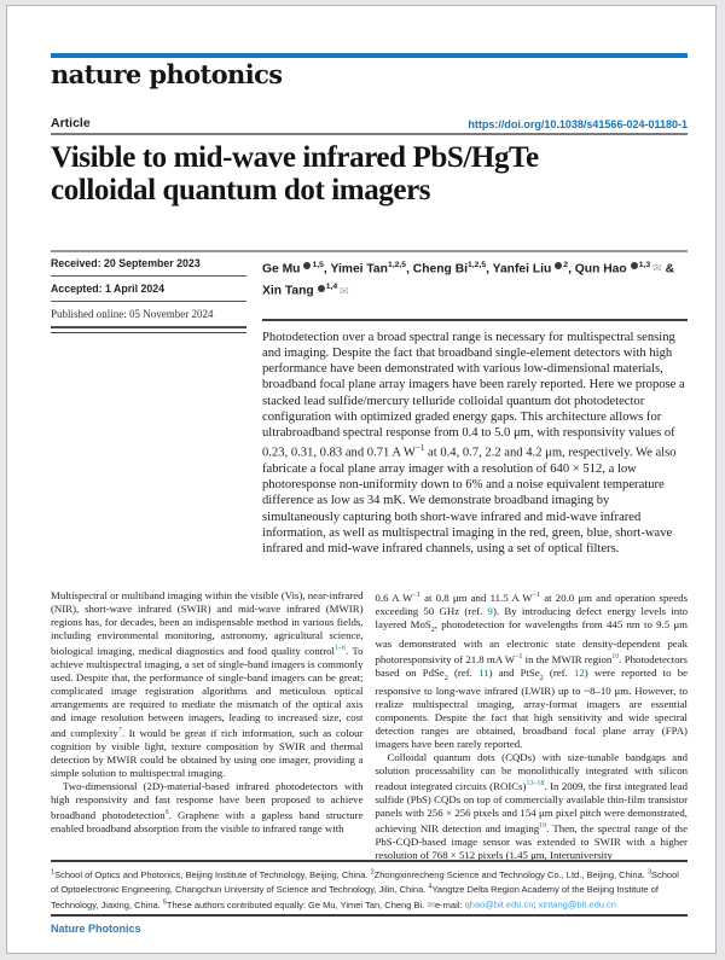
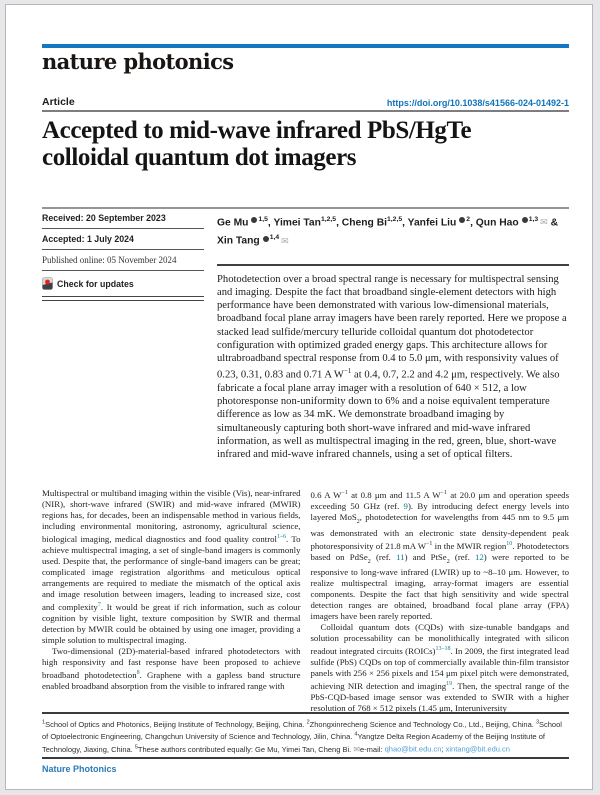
  nature photonics
  Article
- https://doi.org/10.1038/s41566-024-01180-1
+ https://doi.org/10.1038/s41566-024-01492-1
- Visible to mid-wave infrared PbS/HgTe
+ Accepted to mid-wave infrared PbS/HgTe
  colloidal quantum dot imagers
  Received: 20 September 2023
- Accepted: 1 April 2024
+ Accepted: 1 July 2024
  Published online: 05 November 2024
+ Check for updates
  Ge Mu , Yimei Tan , Cheng Bi , Yanfei Liu , Qun Hao ✉ & Xin Tang ✉
  Photodetection over a broad spectral range is necessary for multispectral sensing and imaging. Despite the fact that broadband single-element detectors with high performance have been demonstrated with various low-dimensional materials, broadband focal plane array imagers have been rarely reported. Here we propose a stacked lead sulfide/mercury telluride colloidal quantum dot photodetector configuration with optimized graded energy gaps. This architecture allows for ultrabroadband spectral response from 0.4 to 5.0 μm, with responsivity values of 0.23, 0.31, 0.83 and 0.71 A W−1 at 0.4, 0.7, 2.2 and 4.2 μm, respectively. We also fabricate a focal plane array imager with a resolution of 640 × 512, a low photoresponse non-uniformity down to 6% and a noise equivalent temperature difference as low as 34 mK. We demonstrate broadband imaging by simultaneously capturing both short-wave infrared and mid-wave infrared information, as well as multispectral imaging in the red, green, blue, short-wave infrared and mid-wave infrared channels, using a set of optical filters.
  Multispectral or multiband imaging within the visible (Vis), near-infrared (NIR), short-wave infrared (SWIR) and mid-wave infrared (MWIR) regions has, for decades, been an indispensable method in various fields, including environmental monitoring, astronomy, agricultural science, biological imaging, medical diagnostics and food quality control . To achieve multispectral imaging, a set of single-band imagers is commonly used. Despite that, the performance of single-band imagers can be great; complicated image registration algorithms and meticulous optical arrangements are required to mediate the mismatch of the optical axis and image resolution between imagers, leading to increased size, cost and complexity . It would be great if rich information, such as colour cognition by visible light, texture composition by SWIR and thermal detection by MWIR could be obtained by using one imager, providing a simple solution to multispectral imaging.
  Two-dimensional (2D)-material-based infrared photodetectors with high responsivity and fast response have been proposed to achieve broadband photodetection . Graphene with a gapless band structure enabled broadband absorption from the visible to infrared range with
  0.6 A W at 0.8 μm and 11.5 A W at 20.0 μm and operation speeds exceeding 50 GHz (ref. 9). By introducing defect energy levels into layered MoS , photodetection for wavelengths from 445 nm to 9.5 μm was demonstrated with an electronic state density-dependent peak photoresponsivity of 21.8 mA W in the MWIR region . Photodetectors based on PdSe (ref. 11) and PtSe (ref. 12) were reported to be responsive to long-wave infrared (LWIR) up to ~8–10 μm. However, to realize multispectral imaging, array-format imagers are essential components. Despite the fact that high sensitivity and wide spectral detection ranges are obtained, broadband focal plane array (FPA) imagers have been rarely reported.
  Colloidal quantum dots (CQDs) with size-tunable bandgaps and solution processability can be monolithically integrated with silicon readout integrated circuits (ROICs) . In 2009, the first integrated lead sulfide (PbS) CQDs on top of commercially available thin-film transistor panels with 256 × 256 pixels and 154 μm pixel pitch were demonstrated, achieving NIR detection and imaging . Then, the spectral range of the PbS-CQD-based image sensor was extended to SWIR with a higher resolution of 768 × 512 pixels (1.45 μm, Interuniversity
  School of Optics and Photonics, Beijing Institute of Technology, Beijing, China. Zhongxinrecheng Science and Technology Co., Ltd., Beijing, China. School of Optoelectronic Engineering, Changchun University of Science and Technology, Jilin, China. Yangtze Delta Region Academy of the Beijing Institute of Technology, Jiaxing, China. These authors contributed equally: Ge Mu, Yimei Tan, Cheng Bi. ✉e-mail: qhao@bit.edu.cn; xintang@bit.edu.cn
  Nature Photonics
